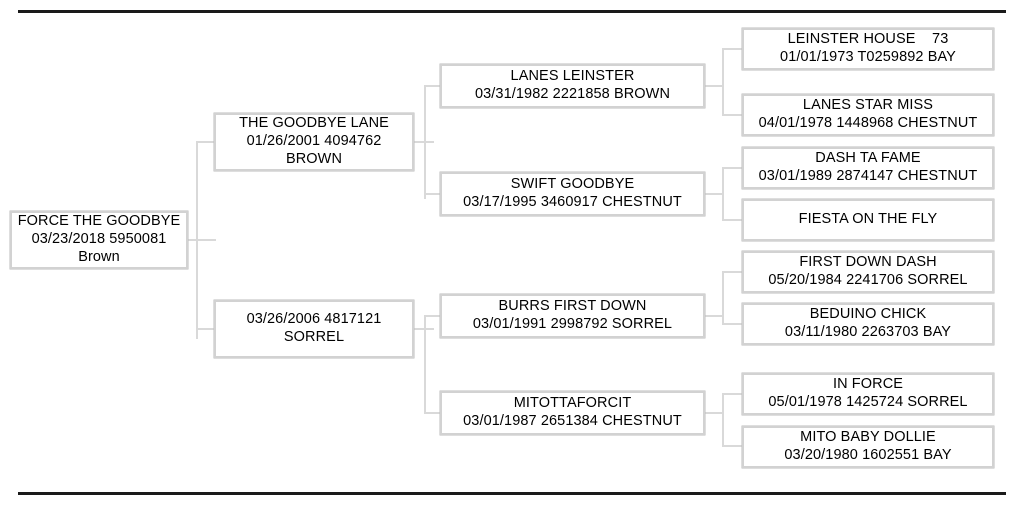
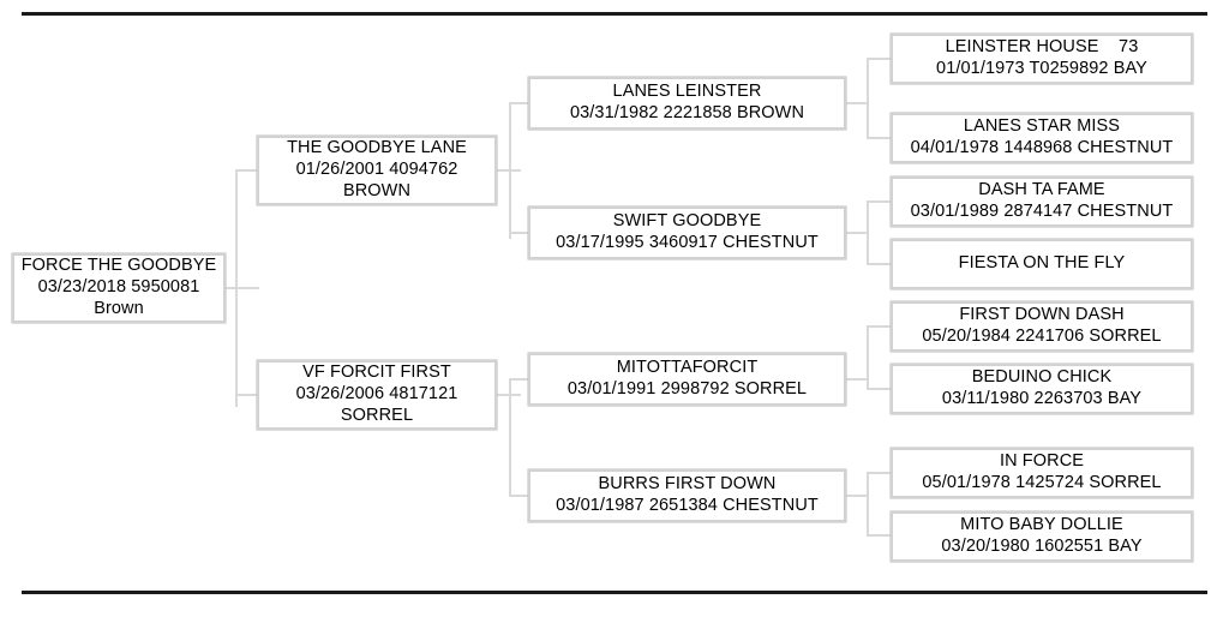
  FORCE THE GOODBYE
  03/23/2018 5950081
  Brown
  THE GOODBYE LANE
  01/26/2001 4094762
  BROWN
+ VF FORCIT FIRST
  03/26/2006 4817121
  SORREL
  LANES LEINSTER
  03/31/1982 2221858 BROWN
  SWIFT GOODBYE
  03/17/1995 3460917 CHESTNUT
- BURRS FIRST DOWN
+ MITOTTAFORCIT
  03/01/1991 2998792 SORREL
- MITOTTAFORCIT
+ BURRS FIRST DOWN
  03/01/1987 2651384 CHESTNUT
  LEINSTER HOUSE 73
  01/01/1973 T0259892 BAY
  LANES STAR MISS
  04/01/1978 1448968 CHESTNUT
  DASH TA FAME
  03/01/1989 2874147 CHESTNUT
  FIESTA ON THE FLY
  FIRST DOWN DASH
  05/20/1984 2241706 SORREL
  BEDUINO CHICK
  03/11/1980 2263703 BAY
  IN FORCE
  05/01/1978 1425724 SORREL
  MITO BABY DOLLIE
  03/20/1980 1602551 BAY
